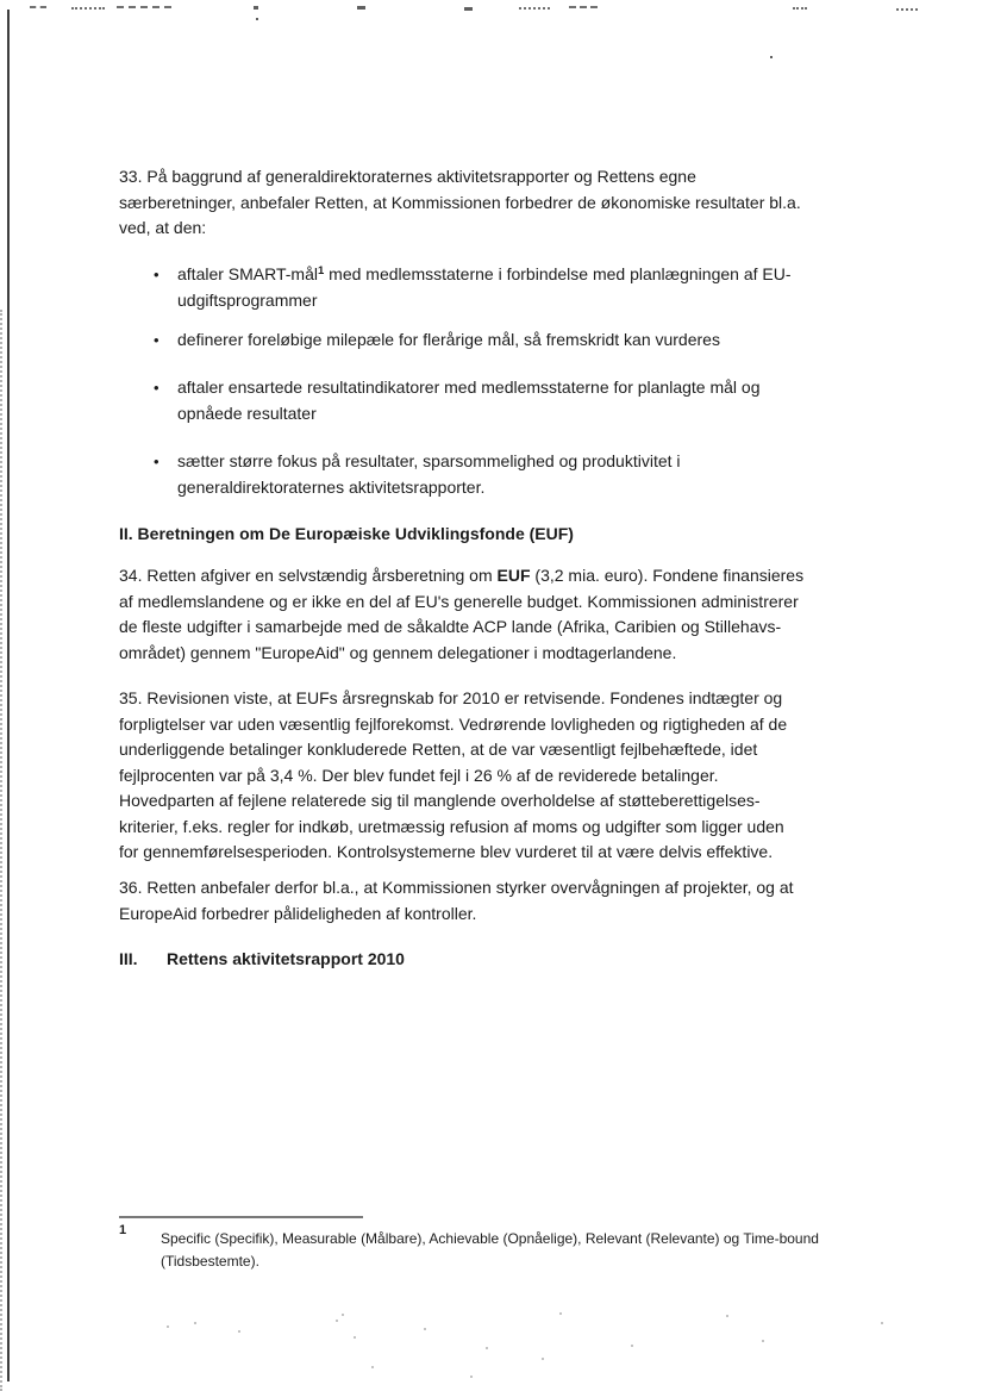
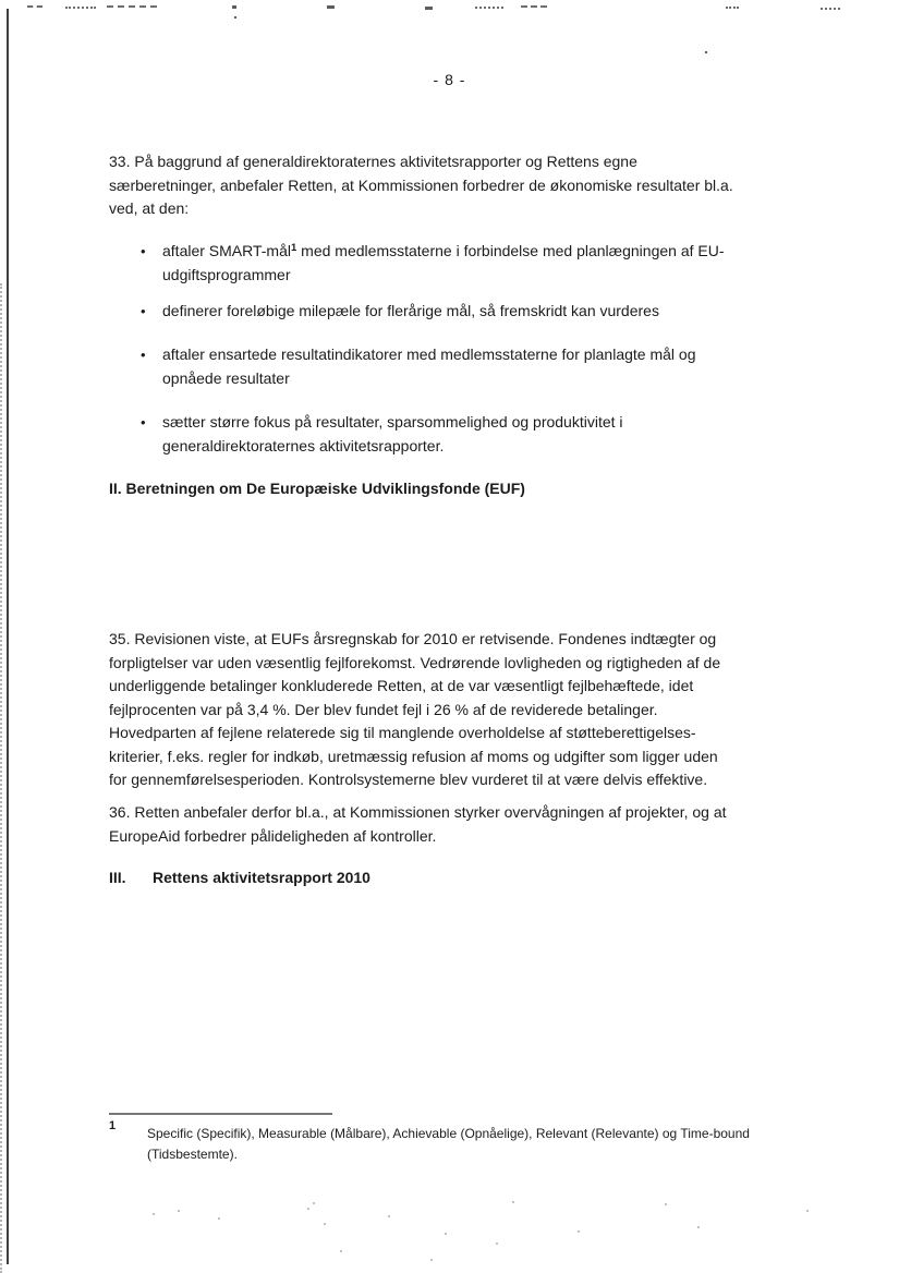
+ - 8 -
  33. På baggrund af generaldirektoraternes aktivitetsrapporter og Rettens egne
  særberetninger, anbefaler Retten, at Kommissionen forbedrer de økonomiske resultater bl.a.
  ved, at den:
  •
  aftaler SMART-mål1 med medlemsstaterne i forbindelse med planlægningen af EU-
  udgiftsprogrammer
  •
  definerer foreløbige milepæle for flerårige mål, så fremskridt kan vurderes
  •
  aftaler ensartede resultatindikatorer med medlemsstaterne for planlagte mål og
  opnåede resultater
  •
  sætter større fokus på resultater, sparsommelighed og produktivitet i
  generaldirektoraternes aktivitetsrapporter.
  II. Beretningen om De Europæiske Udviklingsfonde (EUF)
- 34. Retten afgiver en selvstændig årsberetning om EUF (3,2 mia. euro). Fondene finansieres
- af medlemslandene og er ikke en del af EU's generelle budget. Kommissionen administrerer
- de fleste udgifter i samarbejde med de såkaldte ACP lande (Afrika, Caribien og Stillehavs-
- området) gennem "EuropeAid" og gennem delegationer i modtagerlandene.
  35. Revisionen viste, at EUFs årsregnskab for 2010 er retvisende. Fondenes indtægter og
  forpligtelser var uden væsentlig fejlforekomst. Vedrørende lovligheden og rigtigheden af de
  underliggende betalinger konkluderede Retten, at de var væsentligt fejlbehæftede, idet
  fejlprocenten var på 3,4 %. Der blev fundet fejl i 26 % af de reviderede betalinger.
  Hovedparten af fejlene relaterede sig til manglende overholdelse af støtteberettigelses-
  kriterier, f.eks. regler for indkøb, uretmæssig refusion af moms og udgifter som ligger uden
  for gennemførelsesperioden. Kontrolsystemerne blev vurderet til at være delvis effektive.
  36. Retten anbefaler derfor bl.a., at Kommissionen styrker overvågningen af projekter, og at
  EuropeAid forbedrer pålideligheden af kontroller.
  III. Rettens aktivitetsrapport 2010
  1
  Specific (Specifik), Measurable (Målbare), Achievable (Opnåelige), Relevant (Relevante) og Time-bound
  (Tidsbestemte).
